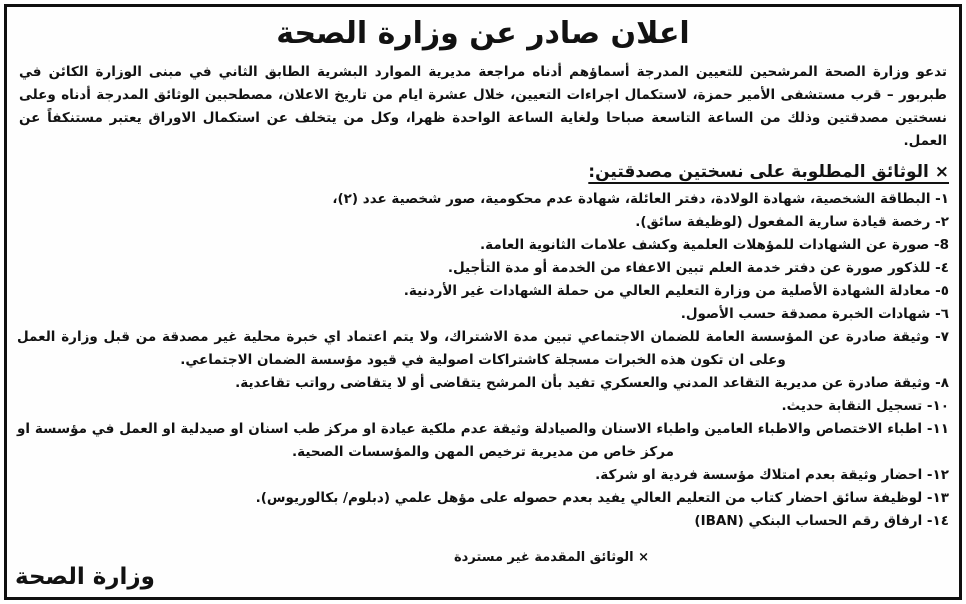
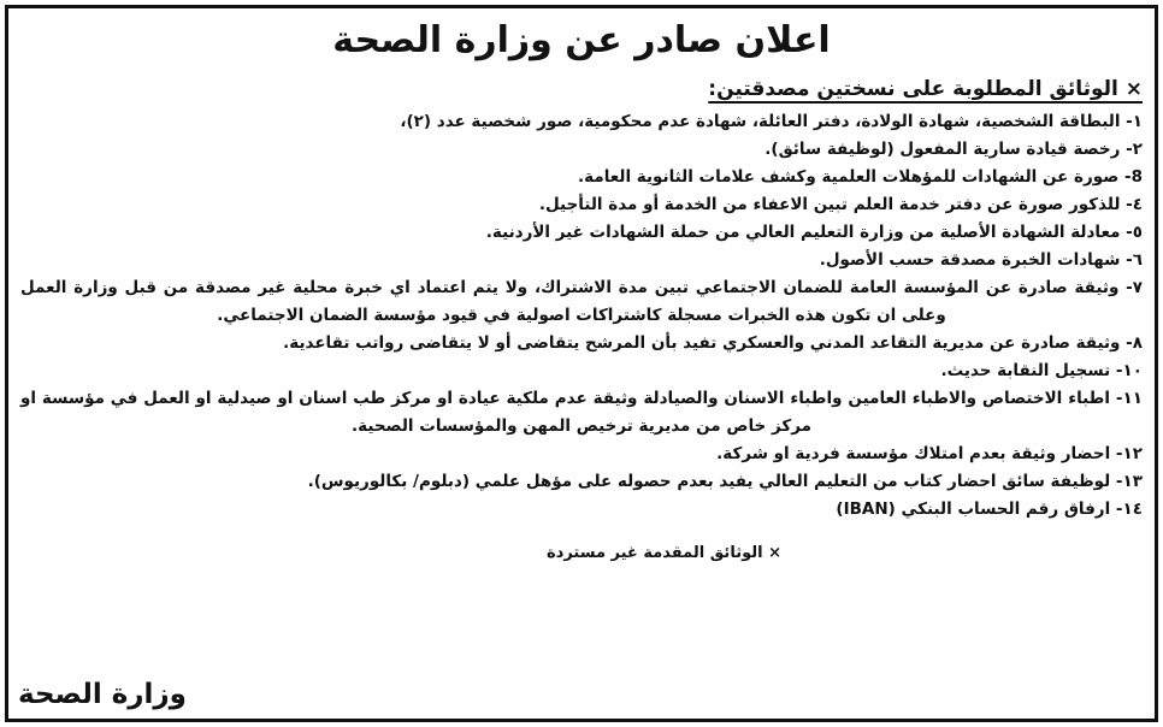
  اعلان صادر عن وزارة الصحة
- تدعو وزارة الصحة المرشحين للتعيين المدرجة أسماؤهم أدناه مراجعة مديرية الموارد البشرية الطابق الثاني في مبنى الوزارة الكائن في طبربور – قرب مستشفى الأمير حمزة، لاستكمال اجراءات التعيين، خلال عشرة ايام من تاريخ الاعلان، مصطحبين الوثائق المدرجة أدناه وعلى نسختين مصدقتين وذلك من الساعة التاسعة صباحا ولغاية الساعة الواحدة ظهرا، وكل من يتخلف عن استكمال الاوراق يعتبر مستنكفاً عن العمل.
  × الوثائق المطلوبة على نسختين مصدقتين:
  ١- البطاقة الشخصية، شهادة الولادة، دفتر العائلة، شهادة عدم محكومية، صور شخصية عدد (٢)،
  ٢- رخصة قيادة سارية المفعول (لوظيفة سائق).
  8- صورة عن الشهادات للمؤهلات العلمية وكشف علامات الثانوية العامة.
  ٤- للذكور صورة عن دفتر خدمة العلم تبين الاعفاء من الخدمة أو مدة التأجيل.
  ٥- معادلة الشهادة الأصلية من وزارة التعليم العالي من حملة الشهادات غير الأردنية.
  ٦- شهادات الخبرة مصدقة حسب الأصول.
  ٧- وثيقة صادرة عن المؤسسة العامة للضمان الاجتماعي تبين مدة الاشتراك، ولا يتم اعتماد اي خبرة محلية غير مصدقة من قبل وزارة العمل وعلى ان تكون هذه الخبرات مسجلة كاشتراكات اصولية في قيود مؤسسة الضمان الاجتماعي.
  ٨- وثيقة صادرة عن مديرية التقاعد المدني والعسكري تفيد بأن المرشح يتقاضى أو لا يتقاضى رواتب تقاعدية.
  ١٠- تسجيل النقابة حديث.
  ١١- اطباء الاختصاص والاطباء العامين واطباء الاسنان والصيادلة وثيقة عدم ملكية عيادة او مركز طب اسنان او صيدلية او العمل في مؤسسة او مركز خاص من مديرية ترخيص المهن والمؤسسات الصحية.
  ١٢- احضار وثيقة بعدم امتلاك مؤسسة فردية او شركة.
  ١٣- لوظيفة سائق احضار كتاب من التعليم العالي يفيد بعدم حصوله على مؤهل علمي (دبلوم/ بكالوريوس).
  ١٤- ارفاق رقم الحساب البنكي (IBAN)
  × الوثائق المقدمة غير مستردة
  وزارة الصحة
